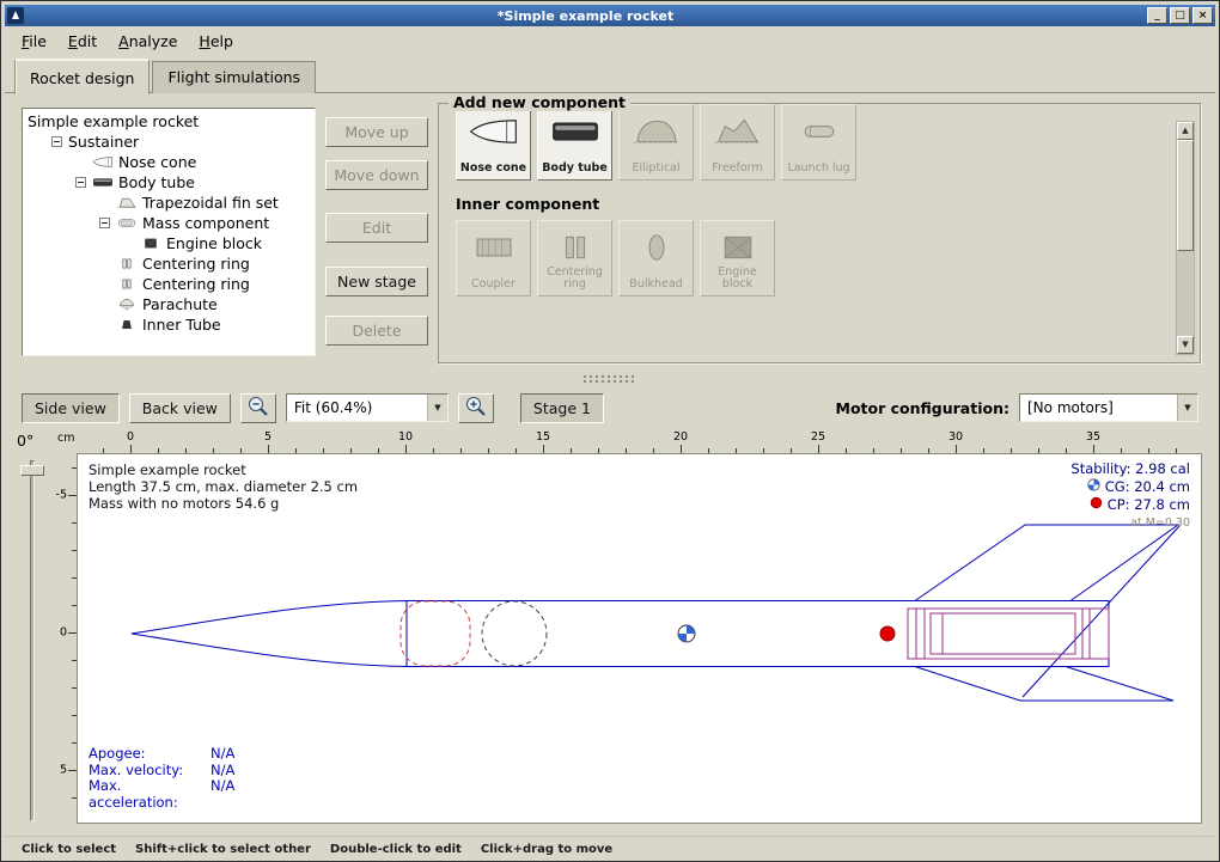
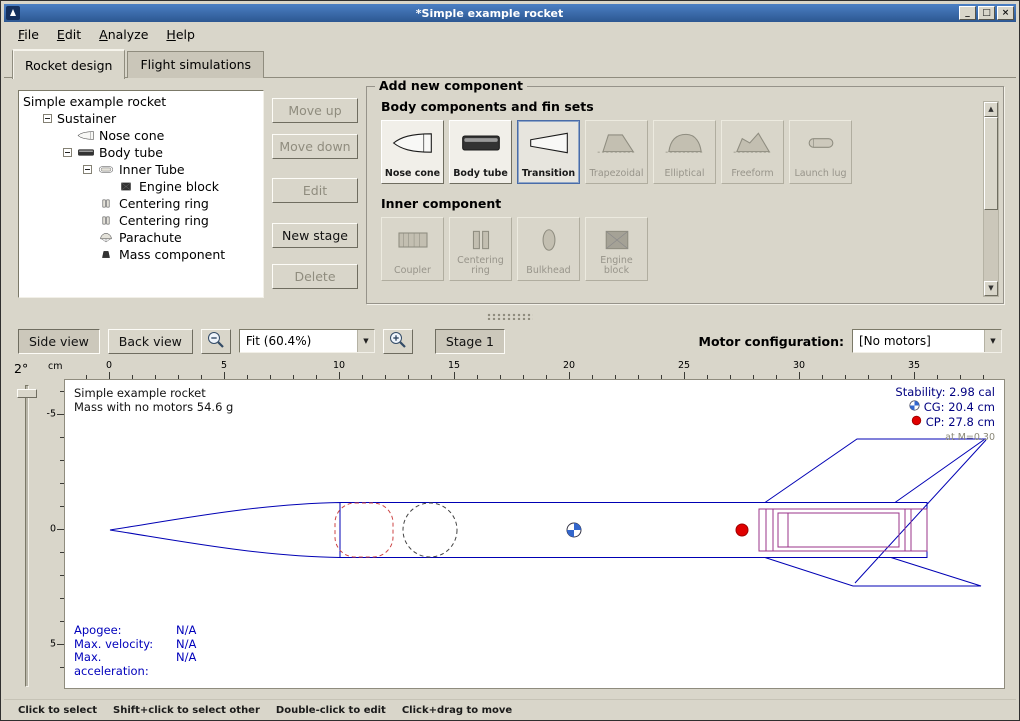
  *Simple example rocket
  _
  □
  ×
  File
  Edit
  Analyze
  Help
  Rocket design
  Flight simulations
  Simple example rocket
  Sustainer
  Nose cone
  Body tube
- Trapezoidal fin set
- Mass component
+ Inner Tube
  Engine block
  Centering ring
  Centering ring
  Parachute
- Inner Tube
+ Mass component
  Move up
  Move down
  Edit
  New stage
  Delete
  Add new component
+ Body components and fin sets
  Nose cone
  Body tube
+ Transition
+ Trapezoidal
  Elliptical
  Freeform
  Launch lug
  Inner component
  Coupler
  Centering ring
  Bulkhead
  Engine block
  ▲
  ▼
  Side view
  Back view
  Fit (60.4%)
  ▼
  Stage 1
  Motor configuration:
  [No motors]
  ▼
- 0°
+ 2°
  cm
  0
  5
  10
  15
  20
  25
  30
  35
  -5
  0
  5
  Simple example rocket
- Length 37.5 cm, max. diameter 2.5 cm
  Mass with no motors 54.6 g
  Stability: 2.98 cal
  CG: 20.4 cm
  CP: 27.8 cm
  at M=0.30
  Apogee:
  N/A
  Max. velocity:
  N/A
  Max. acceleration:
  N/A
  Click to select
  Shift+click to select other
  Double-click to edit
  Click+drag to move
